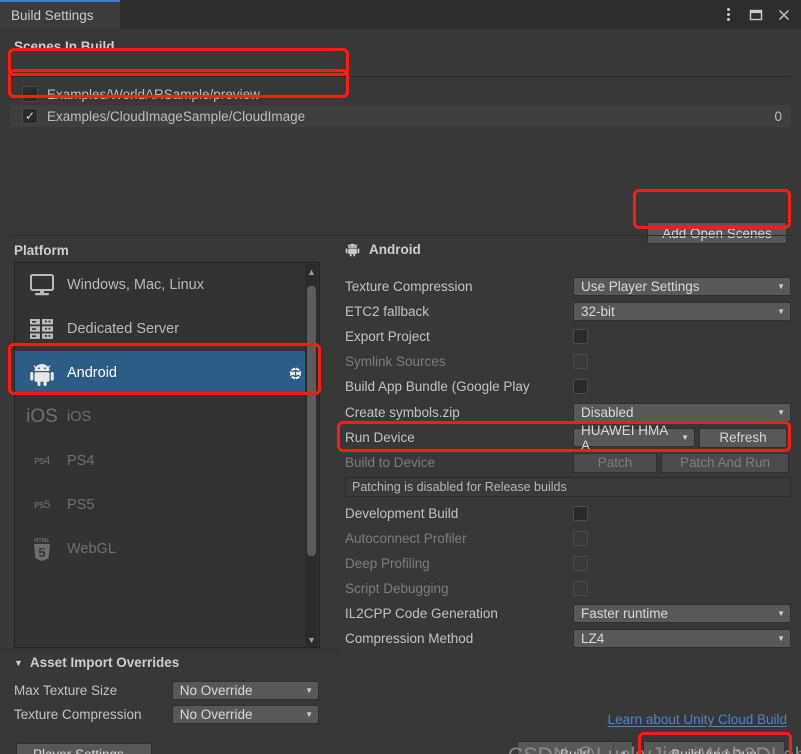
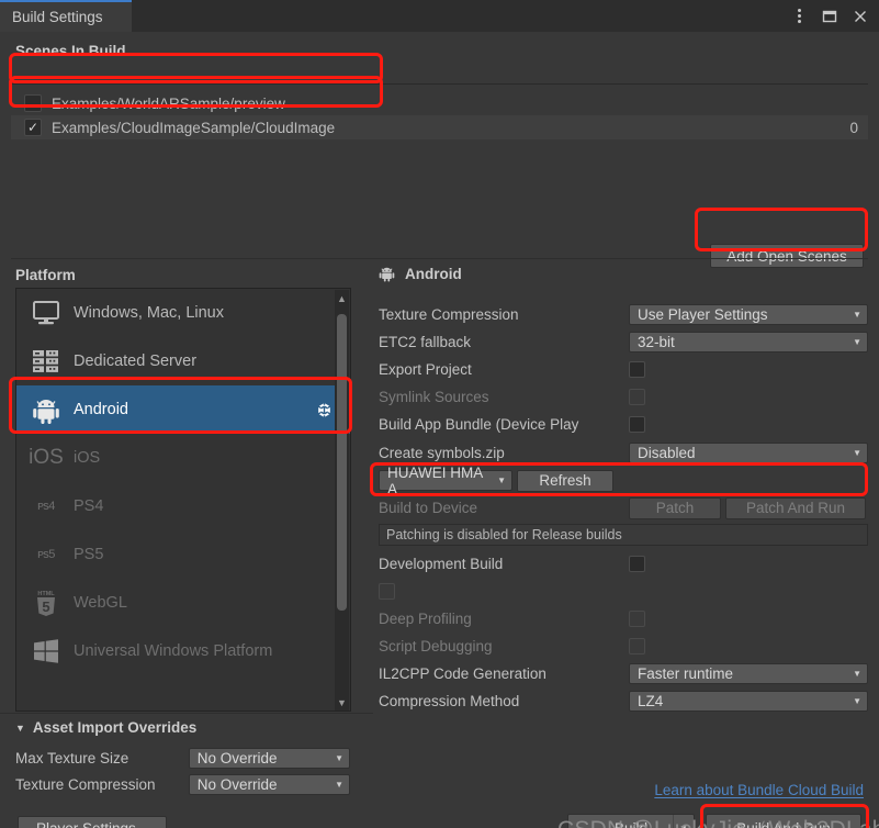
  Build Settings
  Scenes In Build
  Examples/WorldARSample/preview
  ✓
  Examples/CloudImageSample/CloudImage
  0
  Add Open Scenes
  Platform
  Windows, Mac, Linux
  Dedicated Server
  Android
  iOS
  iOS
  ᴘs4
  PS4
  ᴘs5
  PS5
  5
  WebGL
+ Universal Windows Platform
  ▲
  ▼
  Android
  Texture Compression
  Use Player Settings
  ▼
  ETC2 fallback
  32-bit
  ▼
  Export Project
  Symlink Sources
- Build App Bundle (Google Play
+ Build App Bundle (Device Play
  Create symbols.zip
  Disabled
  ▼
- Run Device
  HUAWEI HMA A
  ▼
  Refresh
  Build to Device
  Patch
  Patch And Run
  Patching is disabled for Release builds
  Development Build
- Autoconnect Profiler
  Deep Profiling
  Script Debugging
  IL2CPP Code Generation
  Faster runtime
  ▼
  Compression Method
  LZ4
  ▼
  ▼
  Asset Import Overrides
  Max Texture Size
  No Override
  ▼
  Texture Compression
  No Override
  ▼
- Learn about Unity Cloud Build
+ Learn about Bundle Cloud Build
